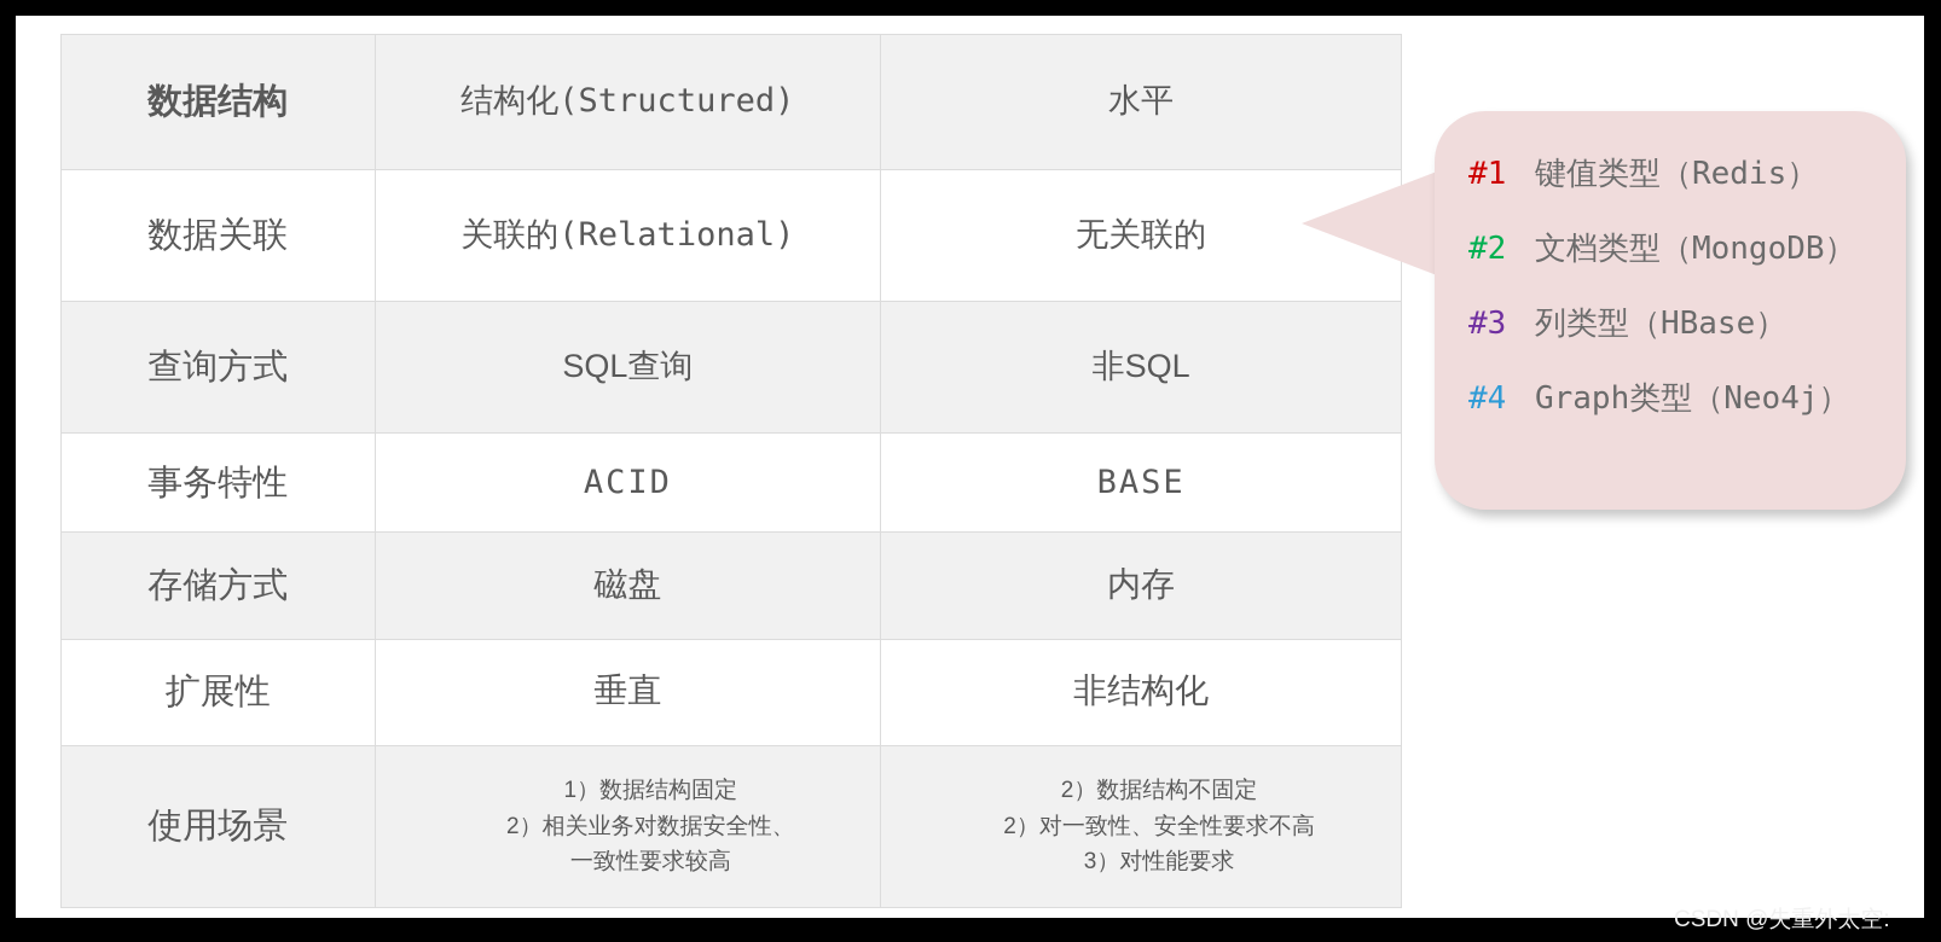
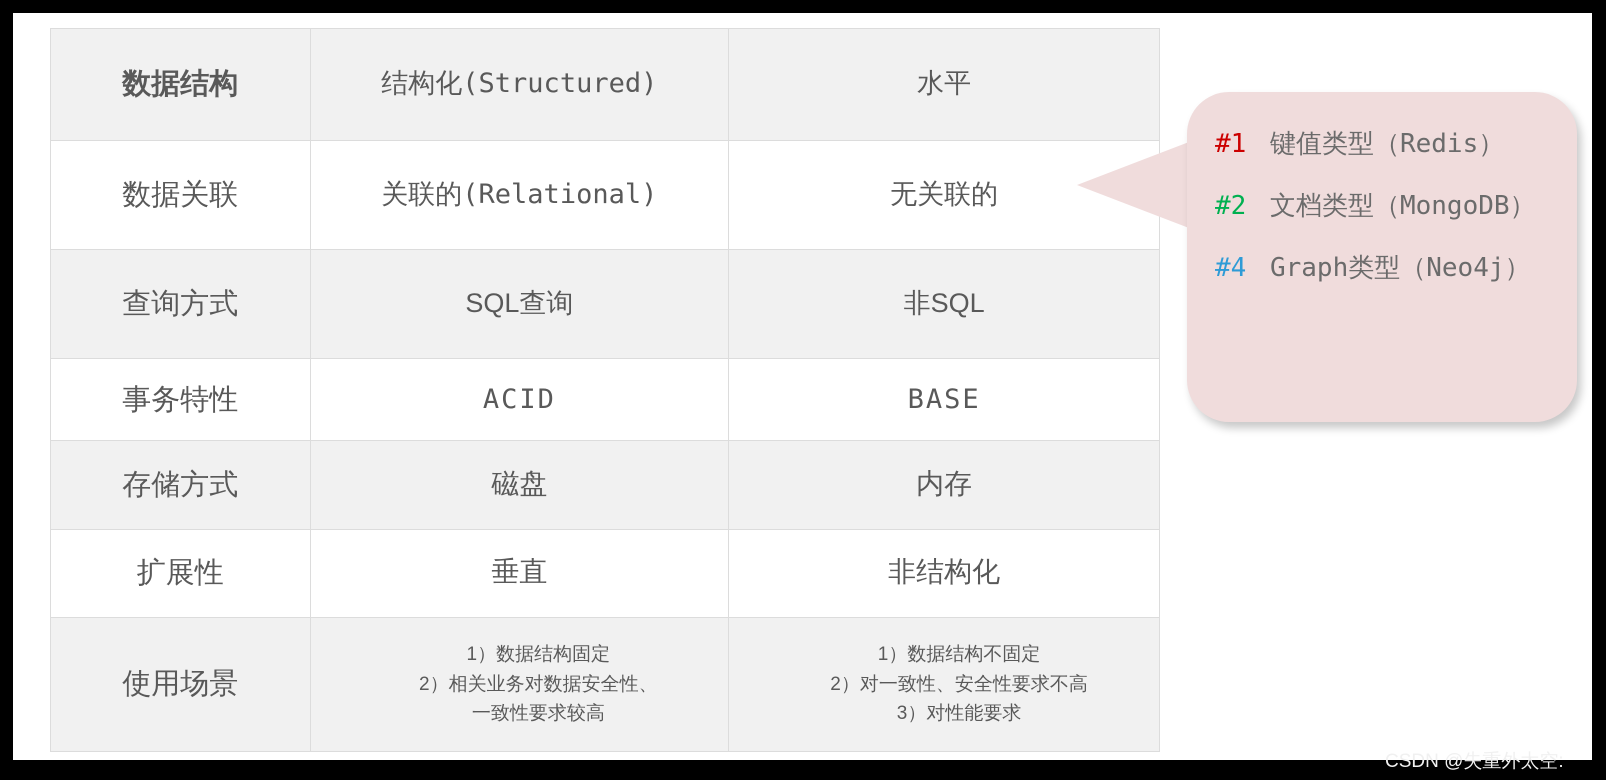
  数据结构	结构化(Structured)	水平
  数据关联	关联的(Relational)	无关联的
  查询方式	SQL查询	非SQL
  事务特性	ACID	BASE
  存储方式	磁盘	内存
  扩展性	垂直	非结构化
- 使用场景	1）数据结构固定 2）相关业务对数据安全性、 一致性要求较高	2）数据结构不固定 2）对一致性、安全性要求不高 3）对性能要求
+ 使用场景	1）数据结构固定 2）相关业务对数据安全性、 一致性要求较高	1）数据结构不固定 2）对一致性、安全性要求不高 3）对性能要求
  #1 键值类型（Redis）
  #2 文档类型（MongoDB）
- #3 列类型（HBase）
  #4 Graph类型（Neo4j）
  CSDN @失重外太空:
